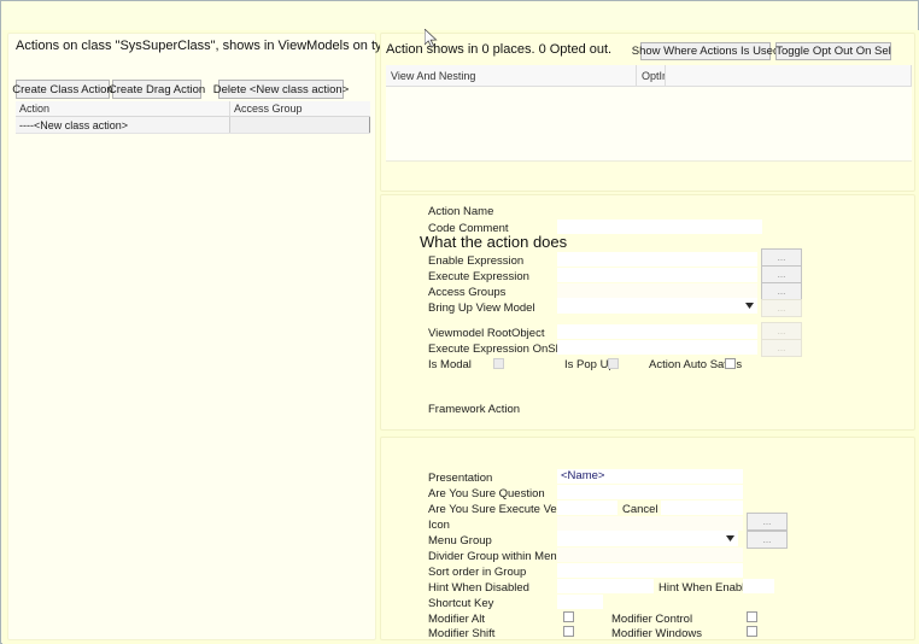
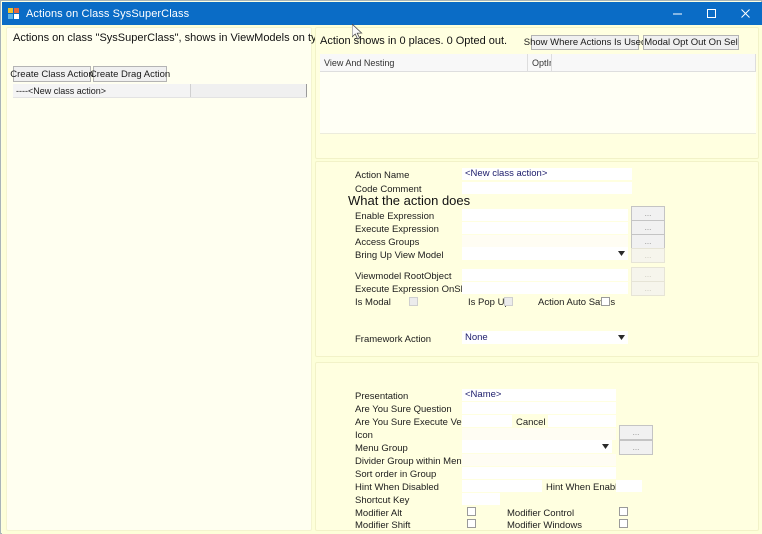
+ Actions on Class SysSuperClass
  Actions on class "SysSuperClass", shows in ViewModels on ty
  Create Class Actio
  Create Drag Action
- Delete <New class action>
- Action
- Access Group
  ----<New class action>
  Action shows in 0 places. 0 Opted out.
  Show Where Actions Is Use
- Toggle Opt Out On Sel
+ Modal Opt Out On Sel
  View And Nesting
  Opt
  Action Name
+ <New class action>
  Code Comment
  What the action does
  Enable Expression
  ...
  Execute Expression
  ...
  Access Groups
  ...
  Bring Up View Model
  ...
  Viewmodel RootObject
  ...
  Execute Expression OnS
  ...
  Is Modal
  Is Pop U
  Action Auto Sas
  Framework Action
+ None
  Presentation
  <Name>
  Are You Sure Question
  Are You Sure Execute Ve
  Cancel
  Icon
  ...
  Menu Group
  ...
  Divider Group within Men
  Sort order in Group
  Hint When Disabled
  Hint When Enab
  Shortcut Key
  Modifier Alt
  Modifier Control
  Modifier Shift
  Modifier Windows
